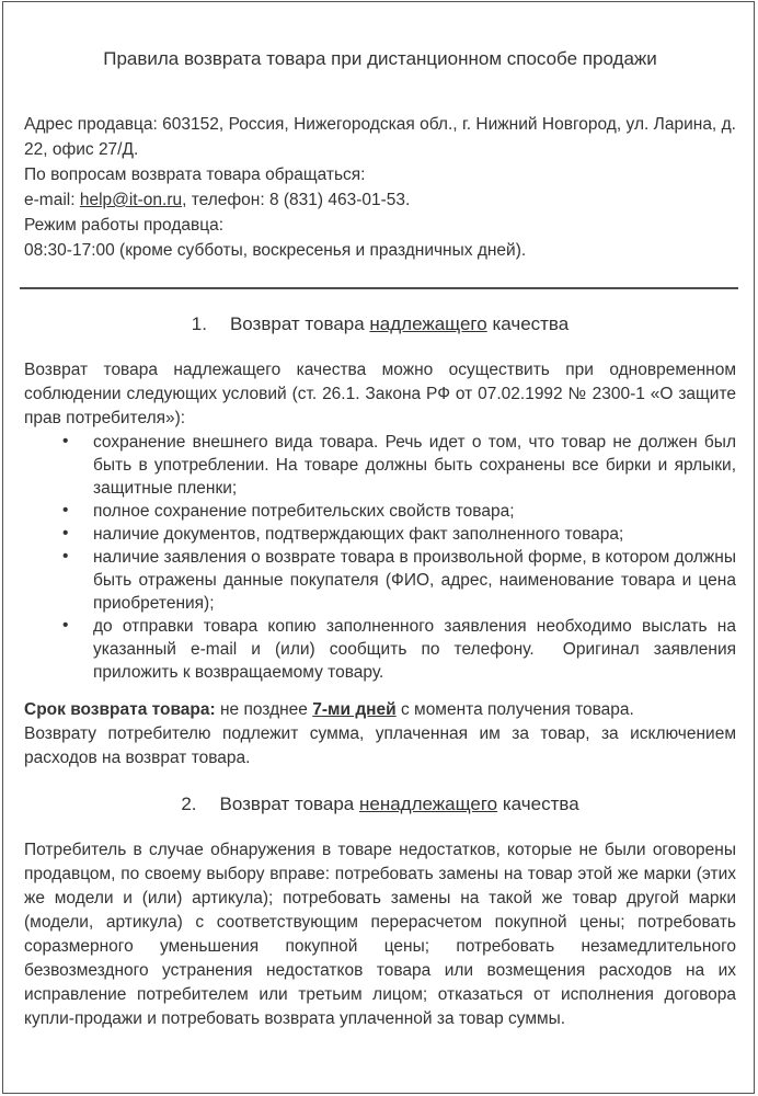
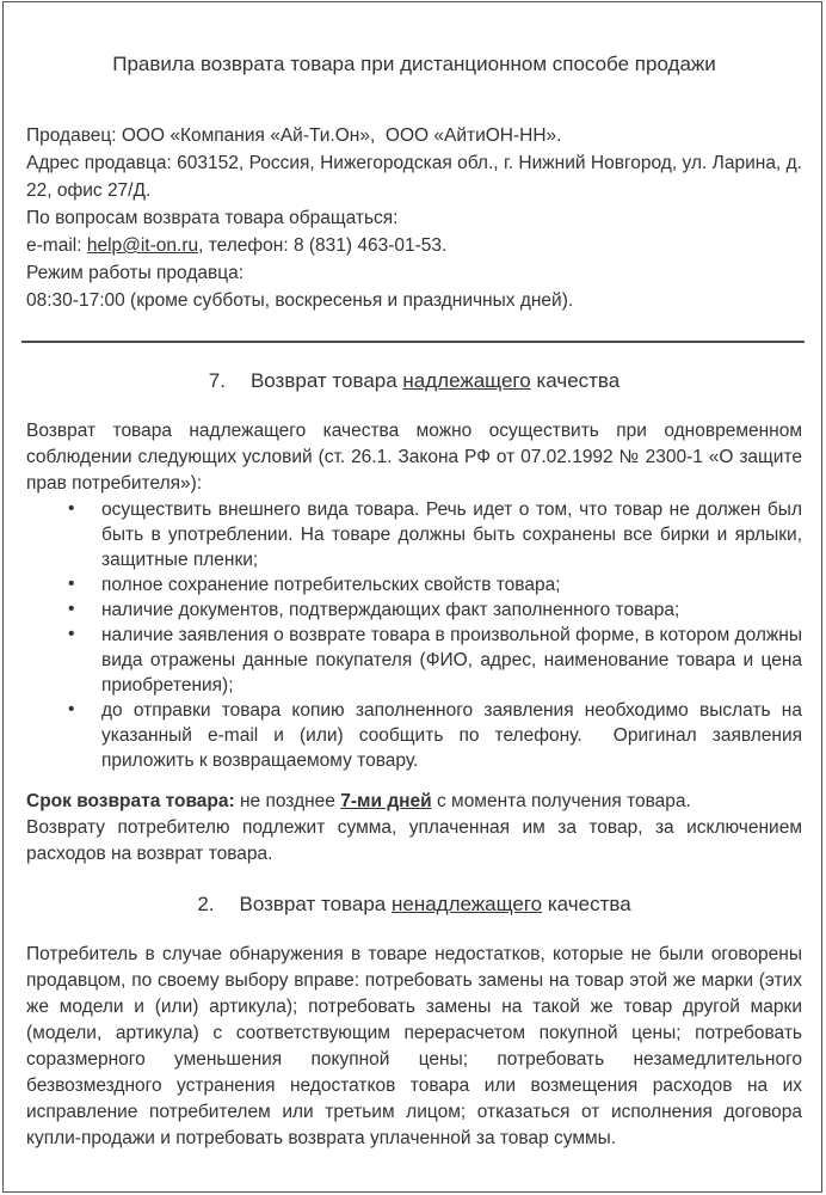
  Правила возврата товара при дистанционном способе продажи
+ Продавец: ООО «Компания «Ай-Ти.Он», ООО «АйтиОН-НН».
  Адрес продавца: 603152, Россия, Нижегородская обл., г. Нижний Новгород, ул. Ларина, д. 22, офис 27/Д.
  По вопросам возврата товара обращаться:
  e-mail: help@it-on.ru, телефон: 8 (831) 463-01-53.
  Режим работы продавца:
  08:30-17:00 (кроме субботы, воскресенья и праздничных дней).
- 1. Возврат товара надлежащего качества
+ 7. Возврат товара надлежащего качества
  Возврат товара надлежащего качества можно осуществить при одновременном соблюдении следующих условий (ст. 26.1. Закона РФ от 07.02.1992 № 2300-1 «О защите прав потребителя»):
- сохранение внешнего вида товара. Речь идет о том, что товар не должен был быть в употреблении. На товаре должны быть сохранены все бирки и ярлыки, защитные пленки;
+ осуществить внешнего вида товара. Речь идет о том, что товар не должен был быть в употреблении. На товаре должны быть сохранены все бирки и ярлыки, защитные пленки;
  полное сохранение потребительских свойств товара;
  наличие документов, подтверждающих факт заполненного товара;
- наличие заявления о возврате товара в произвольной форме, в котором должны быть отражены данные покупателя (ФИО, адрес, наименование товара и цена приобретения);
+ наличие заявления о возврате товара в произвольной форме, в котором должны вида отражены данные покупателя (ФИО, адрес, наименование товара и цена приобретения);
  до отправки товара копию заполненного заявления необходимо выслать на указанный e-mail и (или) сообщить по телефону. Оригинал заявления приложить к возвращаемому товару.
  Срок возврата товара: не позднее 7-ми дней с момента получения товара.
  Возврату потребителю подлежит сумма, уплаченная им за товар, за исключением расходов на возврат товара.
  2. Возврат товара ненадлежащего качества
  Потребитель в случае обнаружения в товаре недостатков, которые не были оговорены продавцом, по своему выбору вправе: потребовать замены на товар этой же марки (этих же модели и (или) артикула); потребовать замены на такой же товар другой марки (модели, артикула) с соответствующим перерасчетом покупной цены; потребовать соразмерного уменьшения покупной цены; потребовать незамедлительного безвозмездного устранения недостатков товара или возмещения расходов на их исправление потребителем или третьим лицом; отказаться от исполнения договора купли-продажи и потребовать возврата уплаченной за товар суммы.
